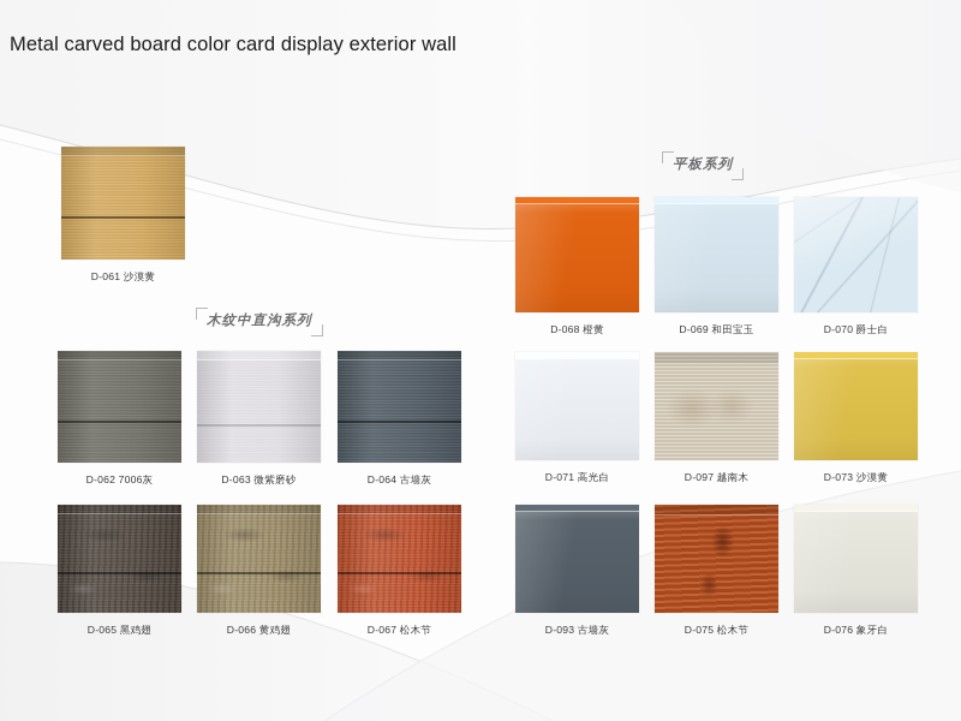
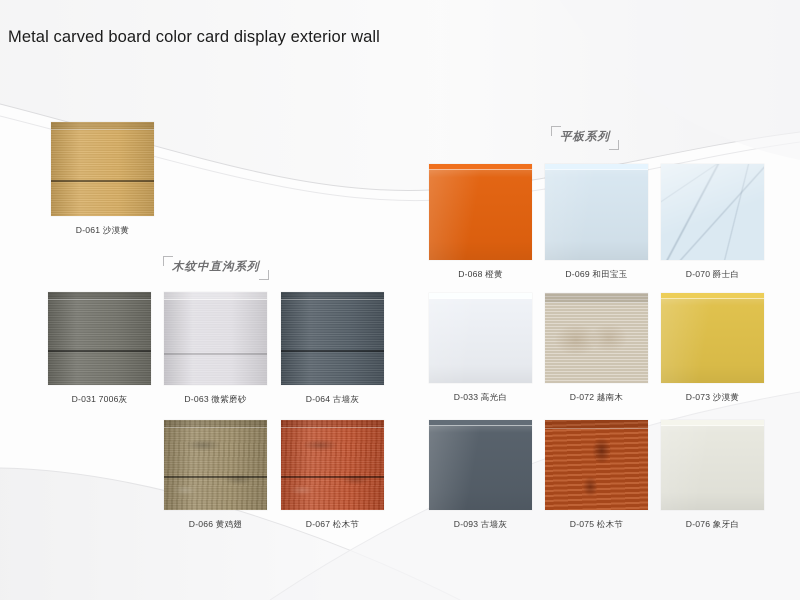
  Metal carved board color card display exterior wall
  平板系列
  木纹中直沟系列
  D-061 沙漠黄
- D-062 7006灰
+ D-031 7006灰
  D-063 微紫磨砂
  D-064 古墙灰
- D-065 黑鸡翅
  D-066 黄鸡翅
  D-067 松木节
  D-068 橙黄
  D-069 和田宝玉
  D-070 爵士白
- D-071 高光白
+ D-033 高光白
- D-097 越南木
+ D-072 越南木
  D-073 沙漠黄
  D-093 古墙灰
  D-075 松木节
  D-076 象牙白
